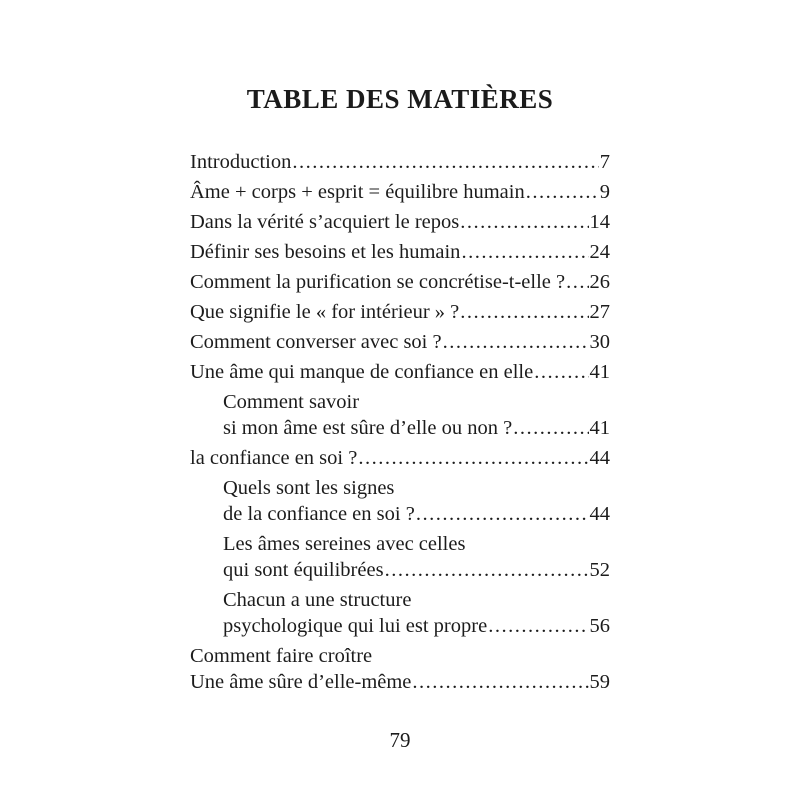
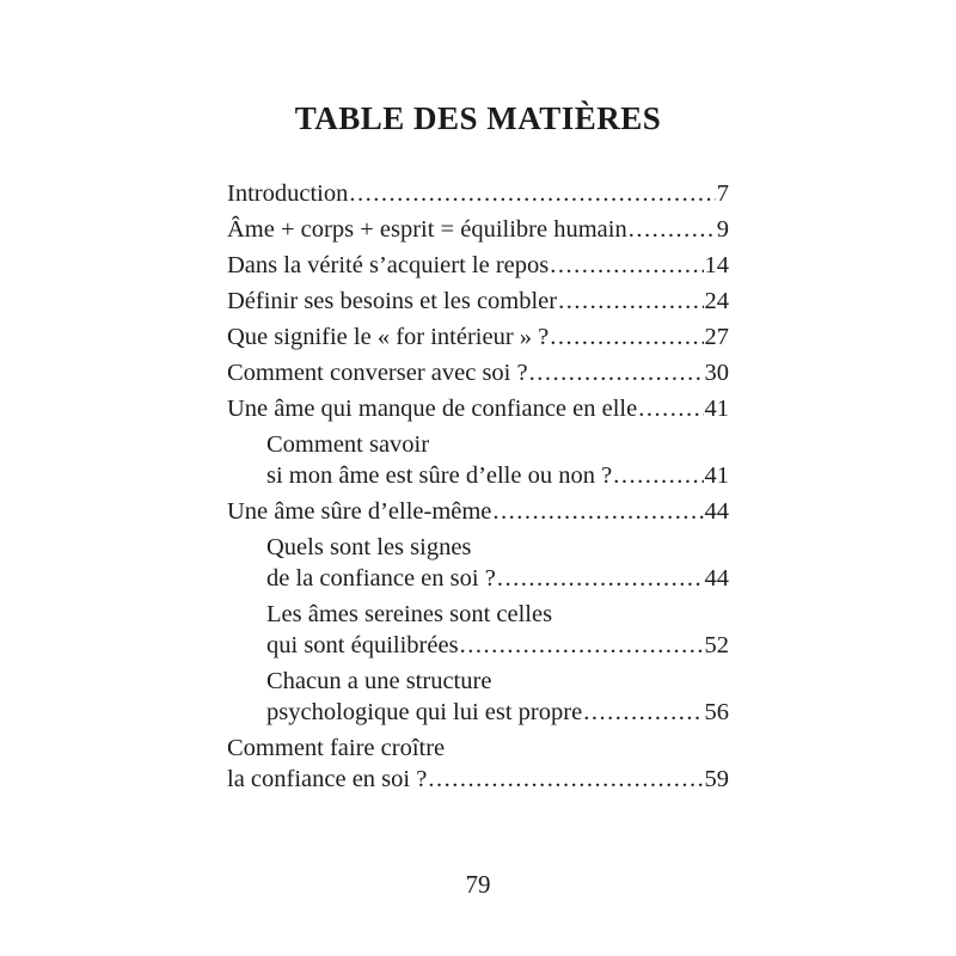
  TABLE DES MATIÈRES
  Introduction
  7
  Âme + corps + esprit = équilibre humain
  9
  Dans la vérité s’acquiert le repos
  14
- Définir ses besoins et les humain
+ Définir ses besoins et les combler
  24
- Comment la purification se concrétise-t-elle ?
- 26
  Que signifie le « for intérieur » ?
  27
  Comment converser avec soi ?
  30
  Une âme qui manque de confiance en elle
  41
  Comment savoir
  si mon âme est sûre d’elle ou non ?
  41
- la confiance en soi ?
+ Une âme sûre d’elle-même
  44
  Quels sont les signes
  de la confiance en soi ?
  44
- Les âmes sereines avec celles
+ Les âmes sereines sont celles
  qui sont équilibrées
  52
  Chacun a une structure
  psychologique qui lui est propre
  56
  Comment faire croître
- Une âme sûre d’elle-même
+ la confiance en soi ?
  59
  79
